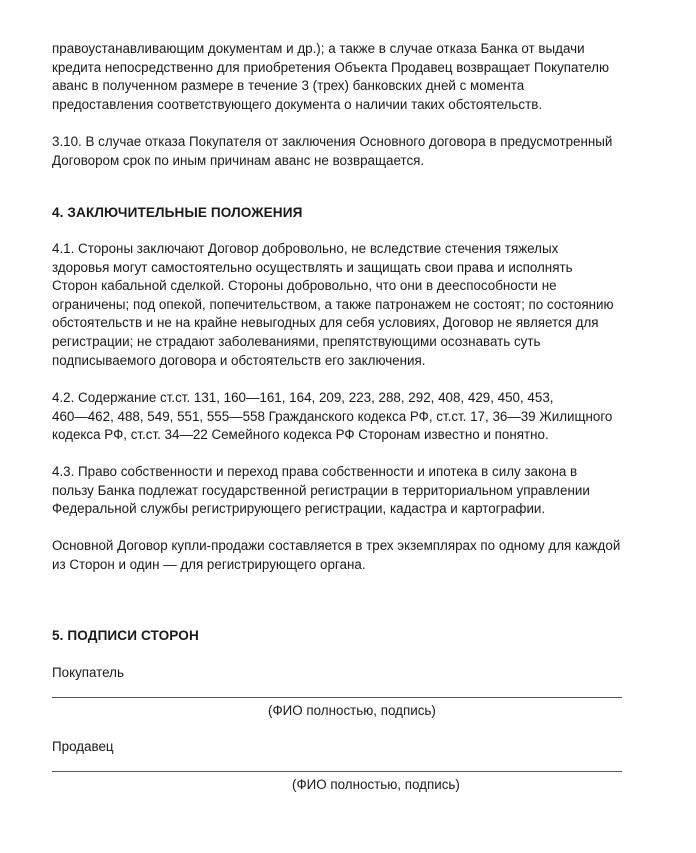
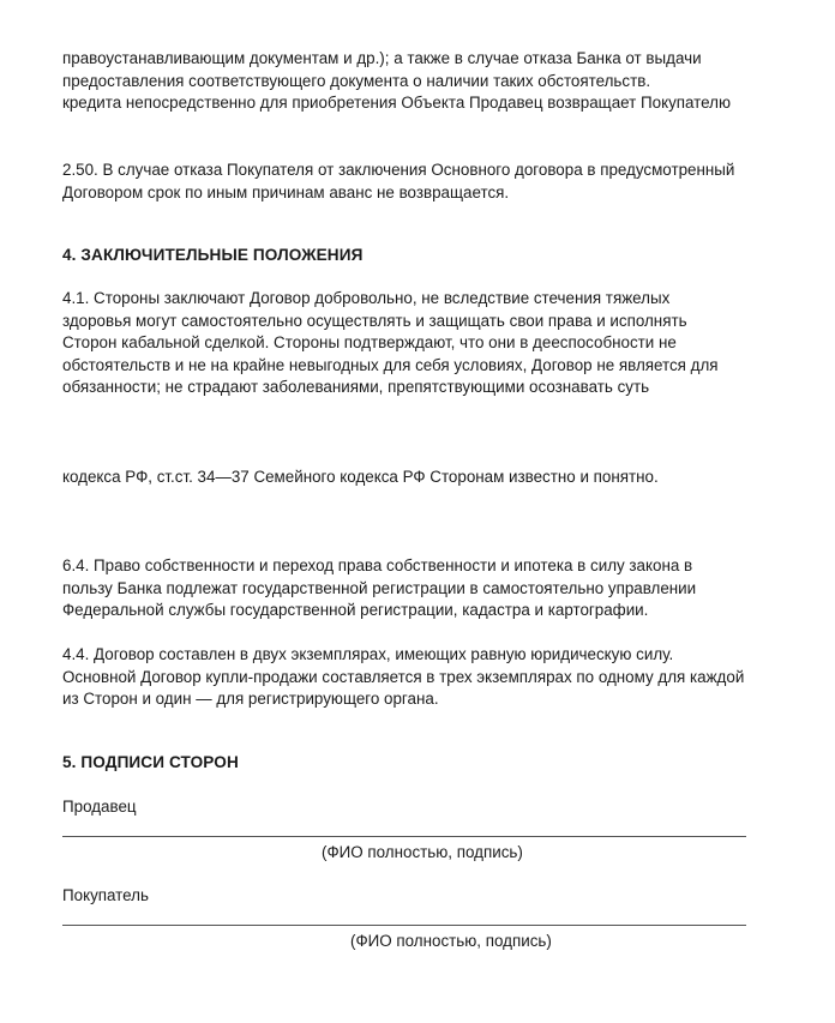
  правоустанавливающим документам и др.); а также в случае отказа Банка от выдачи
- кредита непосредственно для приобретения Объекта Продавец возвращает Покупателю
+ предоставления соответствующего документа о наличии таких обстоятельств.
- аванс в полученном размере в течение 3 (трех) банковских дней с момента
- предоставления соответствующего документа о наличии таких обстоятельств.
+ кредита непосредственно для приобретения Объекта Продавец возвращает Покупателю
- 3.10. В случае отказа Покупателя от заключения Основного договора в предусмотренный
+ 2.50. В случае отказа Покупателя от заключения Основного договора в предусмотренный
  Договором срок по иным причинам аванс не возвращается.
  4. ЗАКЛЮЧИТЕЛЬНЫЕ ПОЛОЖЕНИЯ
  4.1. Стороны заключают Договор добровольно, не вследствие стечения тяжелых
  здоровья могут самостоятельно осуществлять и защищать свои права и исполнять
- Сторон кабальной сделкой. Стороны добровольно, что они в дееспособности не
+ Сторон кабальной сделкой. Стороны подтверждают, что они в дееспособности не
- ограничены; под опекой, попечительством, а также патронажем не состоят; по состоянию
  обстоятельств и не на крайне невыгодных для себя условиях, Договор не является для
- регистрации; не страдают заболеваниями, препятствующими осознавать суть
+ обязанности; не страдают заболеваниями, препятствующими осознавать суть
- подписываемого договора и обстоятельств его заключения.
- 4.2. Содержание ст.ст. 131, 160—161, 164, 209, 223, 288, 292, 408, 429, 450, 453,
- 460—462, 488, 549, 551, 555—558 Гражданского кодекса РФ, ст.ст. 17, 36—39 Жилищного
- кодекса РФ, ст.ст. 34—22 Семейного кодекса РФ Сторонам известно и понятно.
+ кодекса РФ, ст.ст. 34—37 Семейного кодекса РФ Сторонам известно и понятно.
- 4.3. Право собственности и переход права собственности и ипотека в силу закона в
+ 6.4. Право собственности и переход права собственности и ипотека в силу закона в
- пользу Банка подлежат государственной регистрации в территориальном управлении
+ пользу Банка подлежат государственной регистрации в самостоятельно управлении
- Федеральной службы регистрирующего регистрации, кадастра и картографии.
+ Федеральной службы государственной регистрации, кадастра и картографии.
+ 4.4. Договор составлен в двух экземплярах, имеющих равную юридическую силу.
  Основной Договор купли-продажи составляется в трех экземплярах по одному для каждой
  из Сторон и один — для регистрирующего органа.
  5. ПОДПИСИ СТОРОН
- Покупатель
+ Продавец
  (ФИО полностью, подпись)
- Продавец
+ Покупатель
  (ФИО полностью, подпись)
